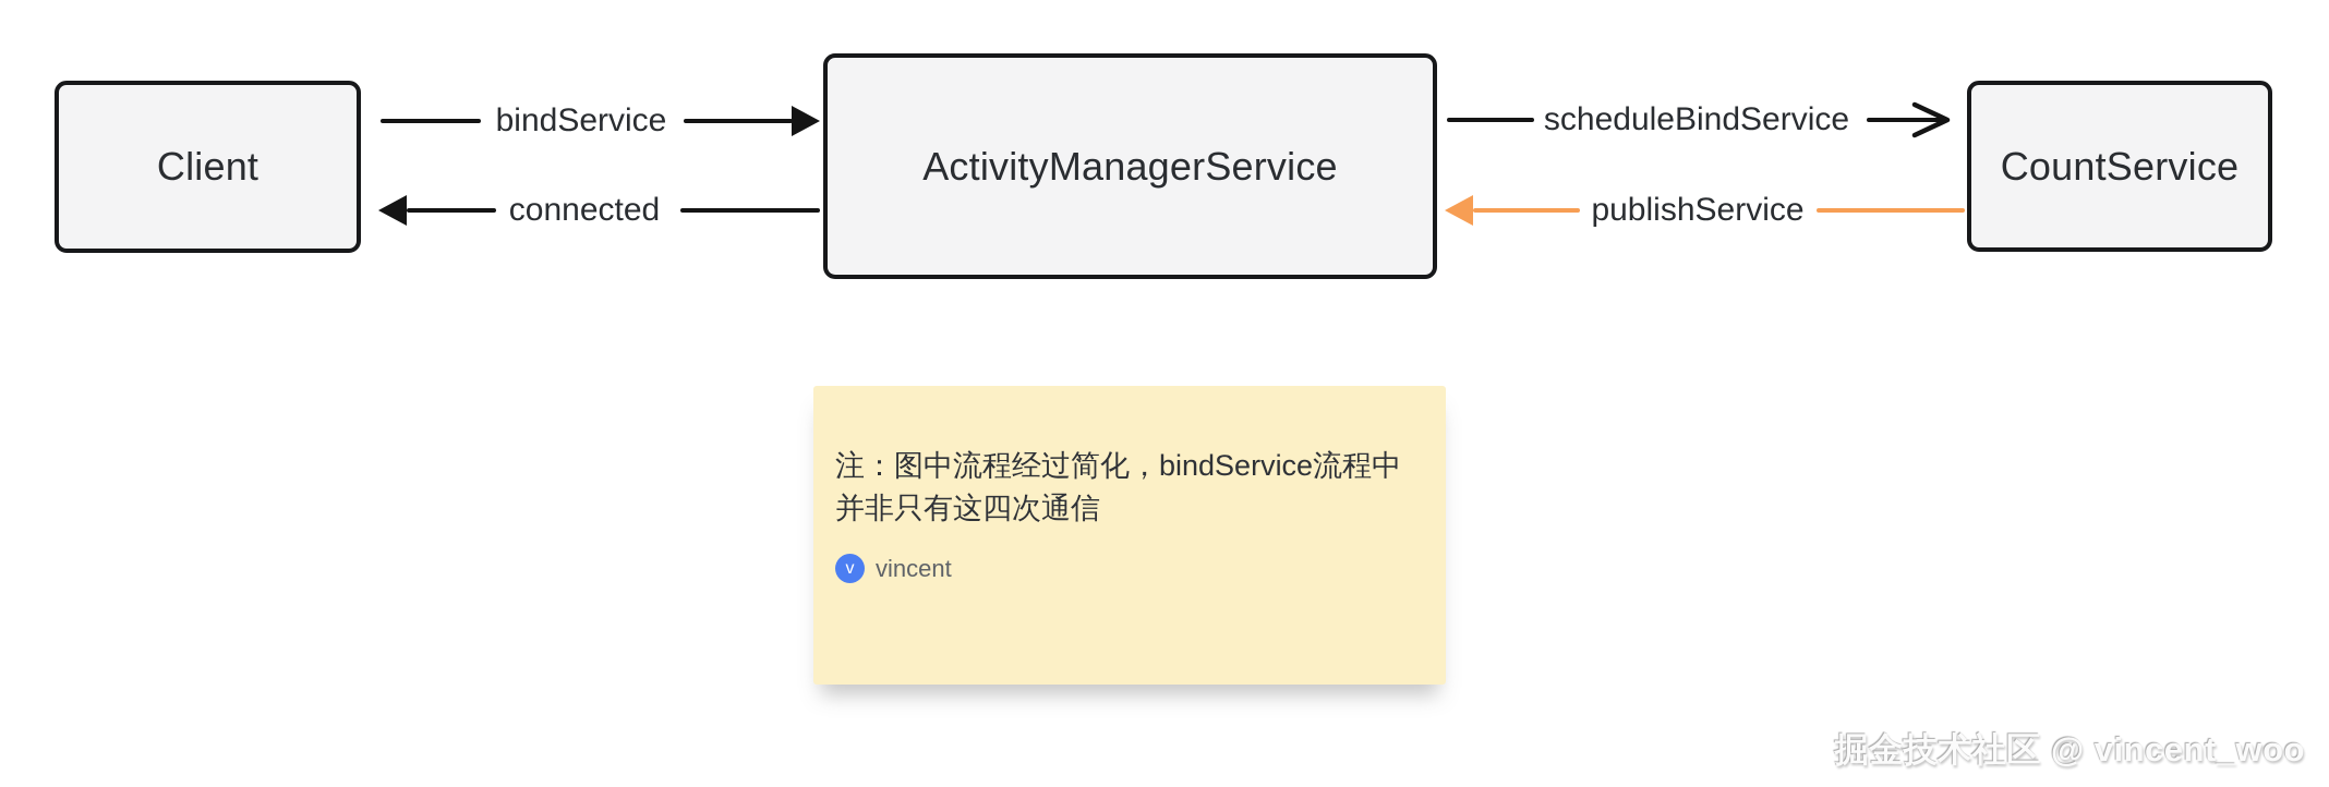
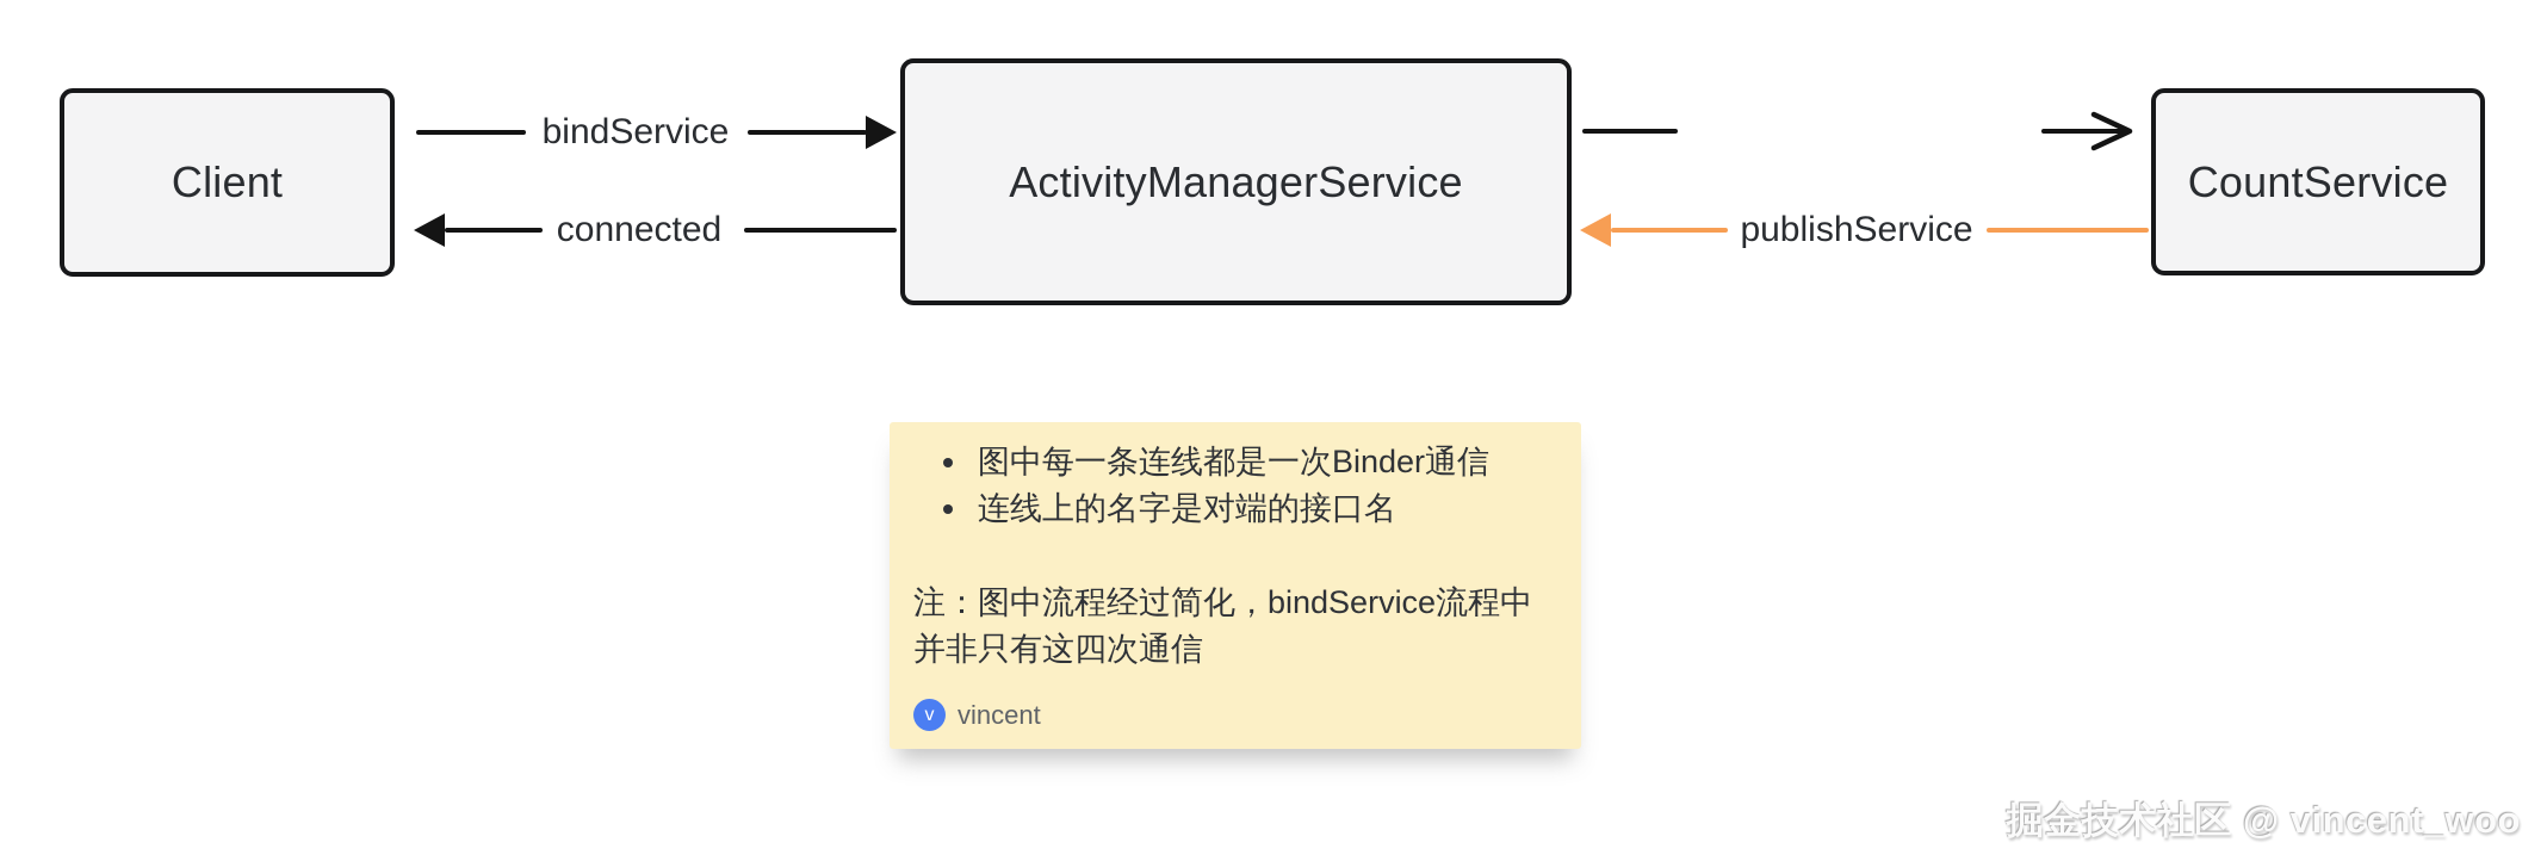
  Client
  ActivityManagerService
  CountService
  bindService
  connected
- scheduleBindService
  publishService
+ 图中每一条连线都是一次Binder通信
+ 连线上的名字是对端的接口名
  注：图中流程经过简化，bindService流程中
  并非只有这四次通信
  v
  vincent
  掘金技术社区 @ vincent_woo
